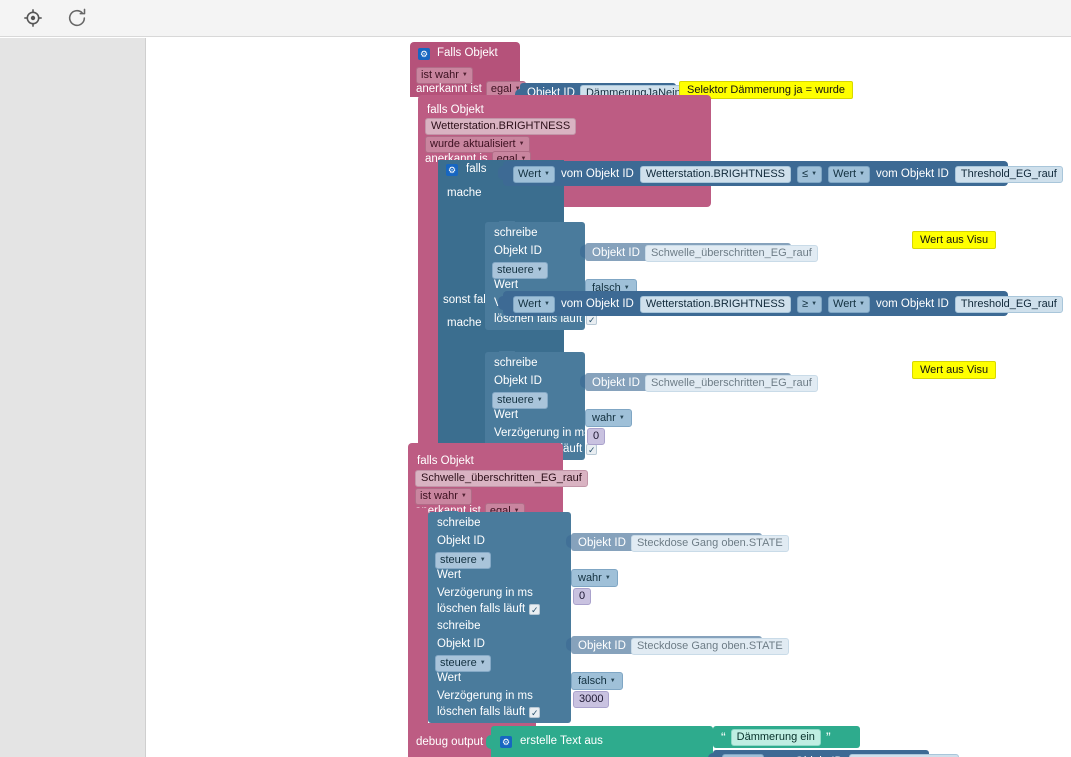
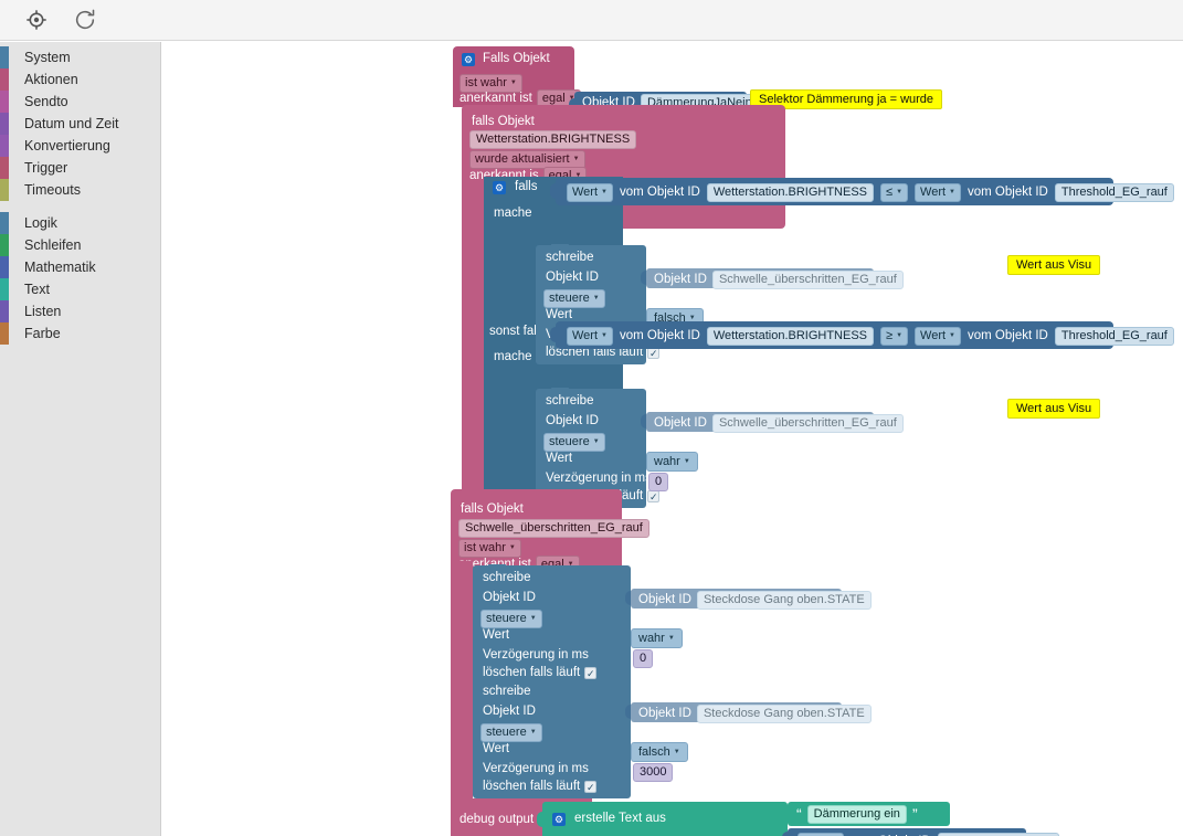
+ System
+ Aktionen
+ Sendto
+ Datum und Zeit
+ Konvertierung
+ Trigger
+ Timeouts
+ Logik
+ Schleifen
+ Mathematik
+ Text
+ Listen
+ Farbe
  ⚙
  Falls Objekt
  ist wahr
  anerkannt ist
  egal
  Objekt ID
  DämmerungJaNein
  Selektor Dämmerung ja = wurde
  falls Objekt
  Wetterstation.BRIGHTNESS
  wurde aktualisiert
  anerkannt is
  egal
  ⚙
  falls
  mache
  sonst fa
  mache
  Wert
  vom Objekt ID
  Wetterstation.BRIGHTNESS
  ≤
  Wert
  vom Objekt ID
  Threshold_EG_rauf
  schreibe
  Objekt ID
  steuere
  Wert
  löschen falls läuft
  ✓
  Objekt ID
  Schwelle_überschritten_EG_rauf
  falsch
  Wert aus Visu
  Wert
  vom Objekt ID
  Wetterstation.BRIGHTNESS
  ≥
  Wert
  vom Objekt ID
  Threshold_EG_rauf
  schreibe
  Objekt ID
  steuere
  Wert
  Verzögerung in m
  ✓
  Objekt ID
  Schwelle_überschritten_EG_rauf
  wahr
  0
  Wert aus Visu
  falls Objekt
  Schwelle_überschritten_EG_rauf
  ist wahr
  egal
  schreibe
  Objekt ID
  steuere
  Wert
  Verzögerung in ms
  löschen falls läuft
  ✓
  Objekt ID
  Steckdose Gang oben.STATE
  wahr
  0
  schreibe
  Objekt ID
  steuere
  Wert
  Verzögerung in ms
  löschen falls läuft
  ✓
  Objekt ID
  Steckdose Gang oben.STATE
  falsch
  3000
  debug output
  ⚙
  erstelle Text aus
  “
  Dämmerung ein
  ”
